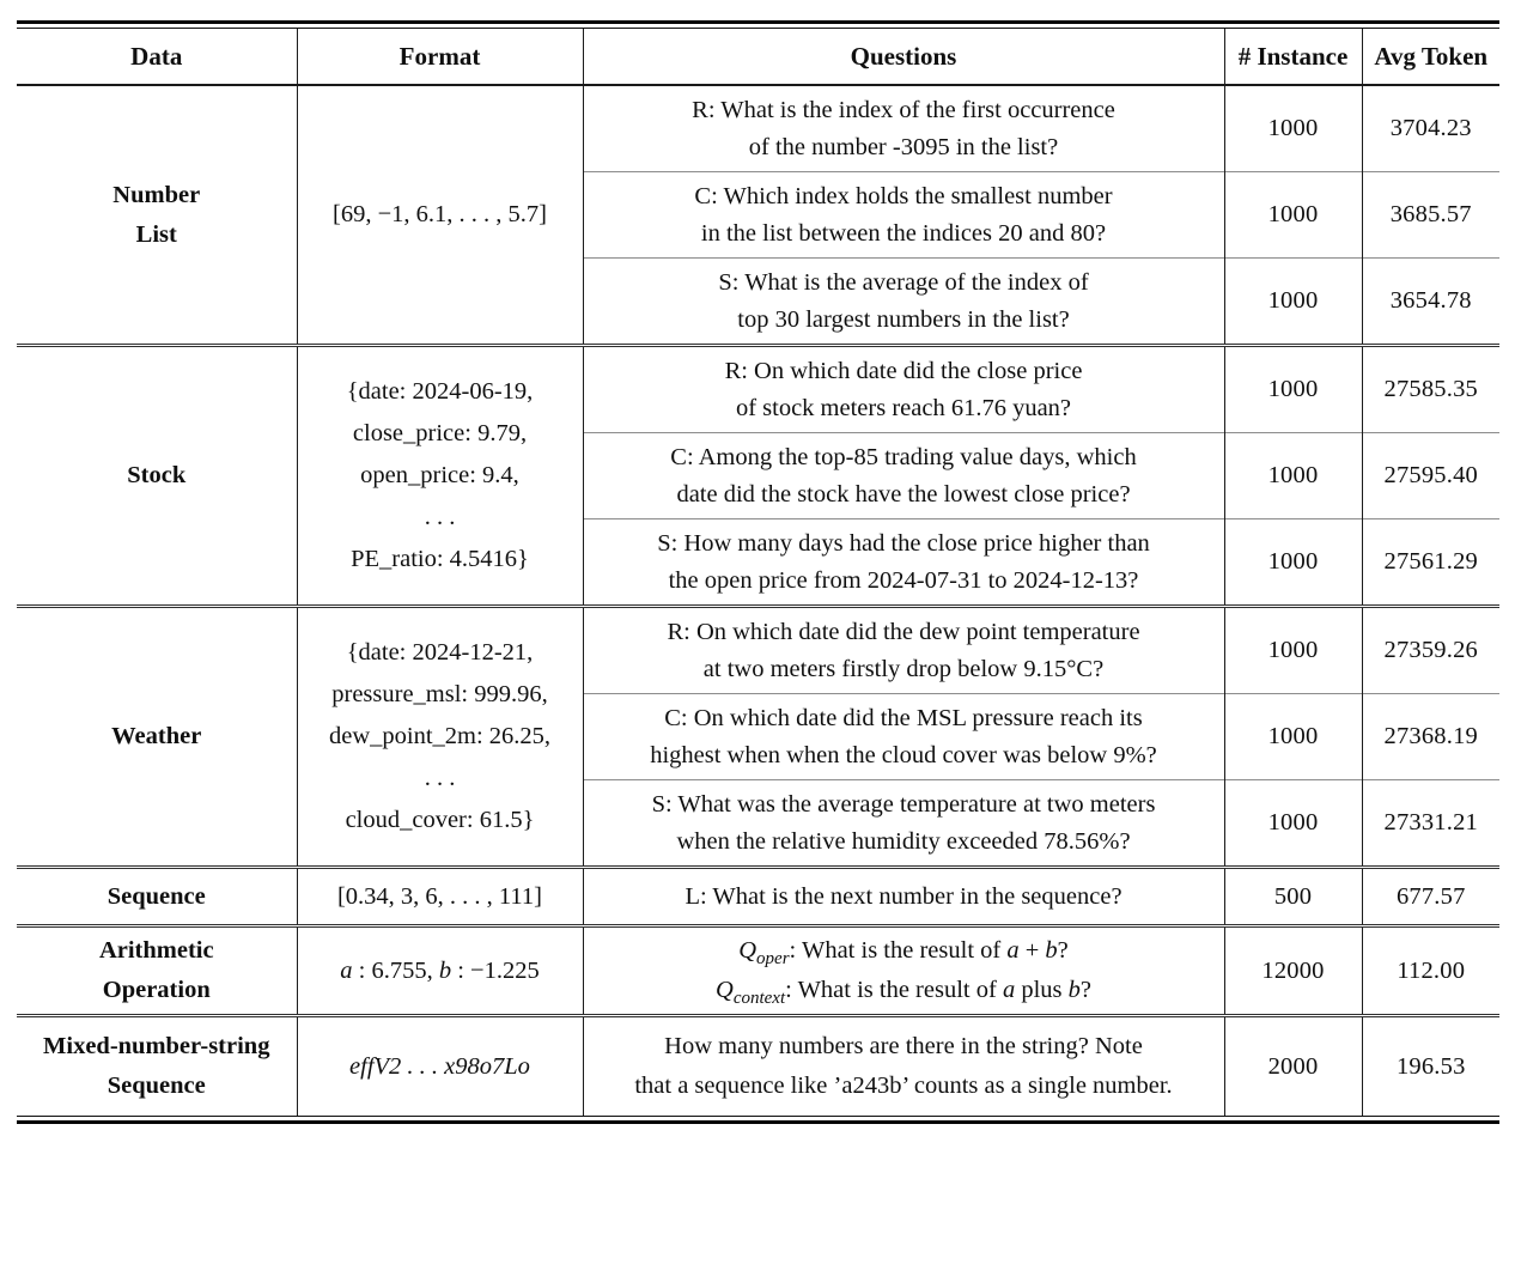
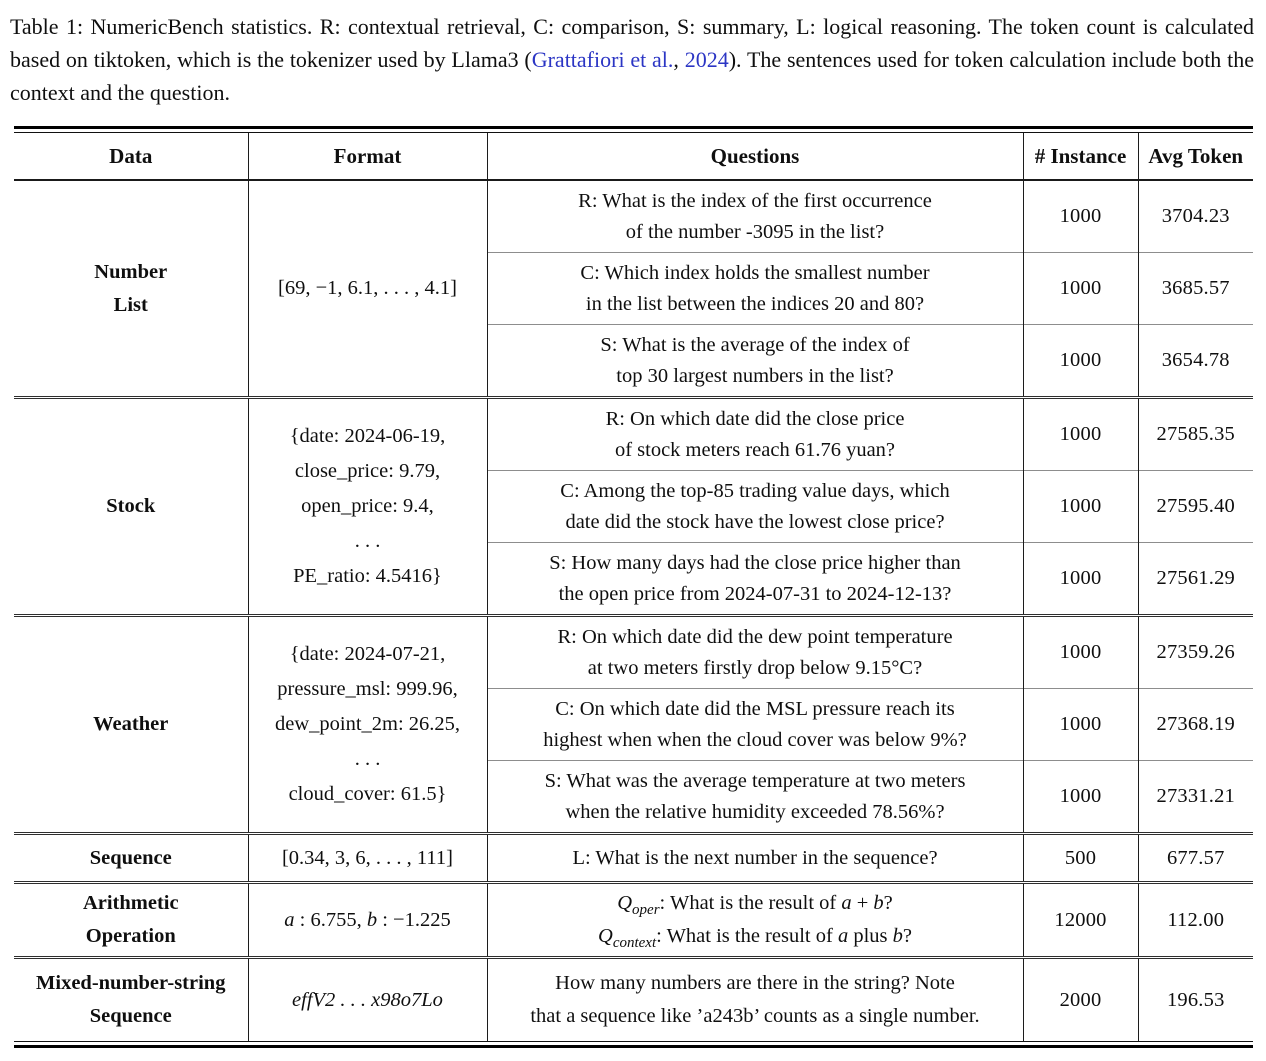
+ Table 1: NumericBench statistics. R: contextual retrieval, C: comparison, S: summary, L: logical reasoning. The token count is calculated based on tiktoken, which is the tokenizer used by Llama3 (Grattafiori et al., 2024). The sentences used for token calculation include both the context and the question.
  Data	Format	Questions	# Instance	Avg Token
- Number List	[69, −1, 6.1, . . . , 5.7]	R: What is the index of the first occurrence of the number -3095 in the list?	1000	3704.23
+ Number List	[69, −1, 6.1, . . . , 4.1]	R: What is the index of the first occurrence of the number -3095 in the list?	1000	3704.23
  C: Which index holds the smallest number in the list between the indices 20 and 80?	1000	3685.57
  S: What is the average of the index of top 30 largest numbers in the list?	1000	3654.78
  Stock	{date: 2024-06-19, close_price: 9.79, open_price: 9.4, . . . PE_ratio: 4.5416}	R: On which date did the close price of stock meters reach 61.76 yuan?	1000	27585.35
  C: Among the top-85 trading value days, which date did the stock have the lowest close price?	1000	27595.40
  S: How many days had the close price higher than the open price from 2024-07-31 to 2024-12-13?	1000	27561.29
- Weather	{date: 2024-12-21, pressure_msl: 999.96, dew_point_2m: 26.25, . . . cloud_cover: 61.5}	R: On which date did the dew point temperature at two meters firstly drop below 9.15°C?	1000	27359.26
+ Weather	{date: 2024-07-21, pressure_msl: 999.96, dew_point_2m: 26.25, . . . cloud_cover: 61.5}	R: On which date did the dew point temperature at two meters firstly drop below 9.15°C?	1000	27359.26
  C: On which date did the MSL pressure reach its highest when when the cloud cover was below 9%?	1000	27368.19
  S: What was the average temperature at two meters when the relative humidity exceeded 78.56%?	1000	27331.21
  Sequence	[0.34, 3, 6, . . . , 111]	L: What is the next number in the sequence?	500	677.57
  Arithmetic Operation	a : 6.755, b : −1.225	Qoper: What is the result of a + b? Qcontext: What is the result of a plus b?	12000	112.00
  Mixed-number-string Sequence	effV2 . . . x98o7Lo	How many numbers are there in the string? Note that a sequence like ’a243b’ counts as a single number.	2000	196.53
